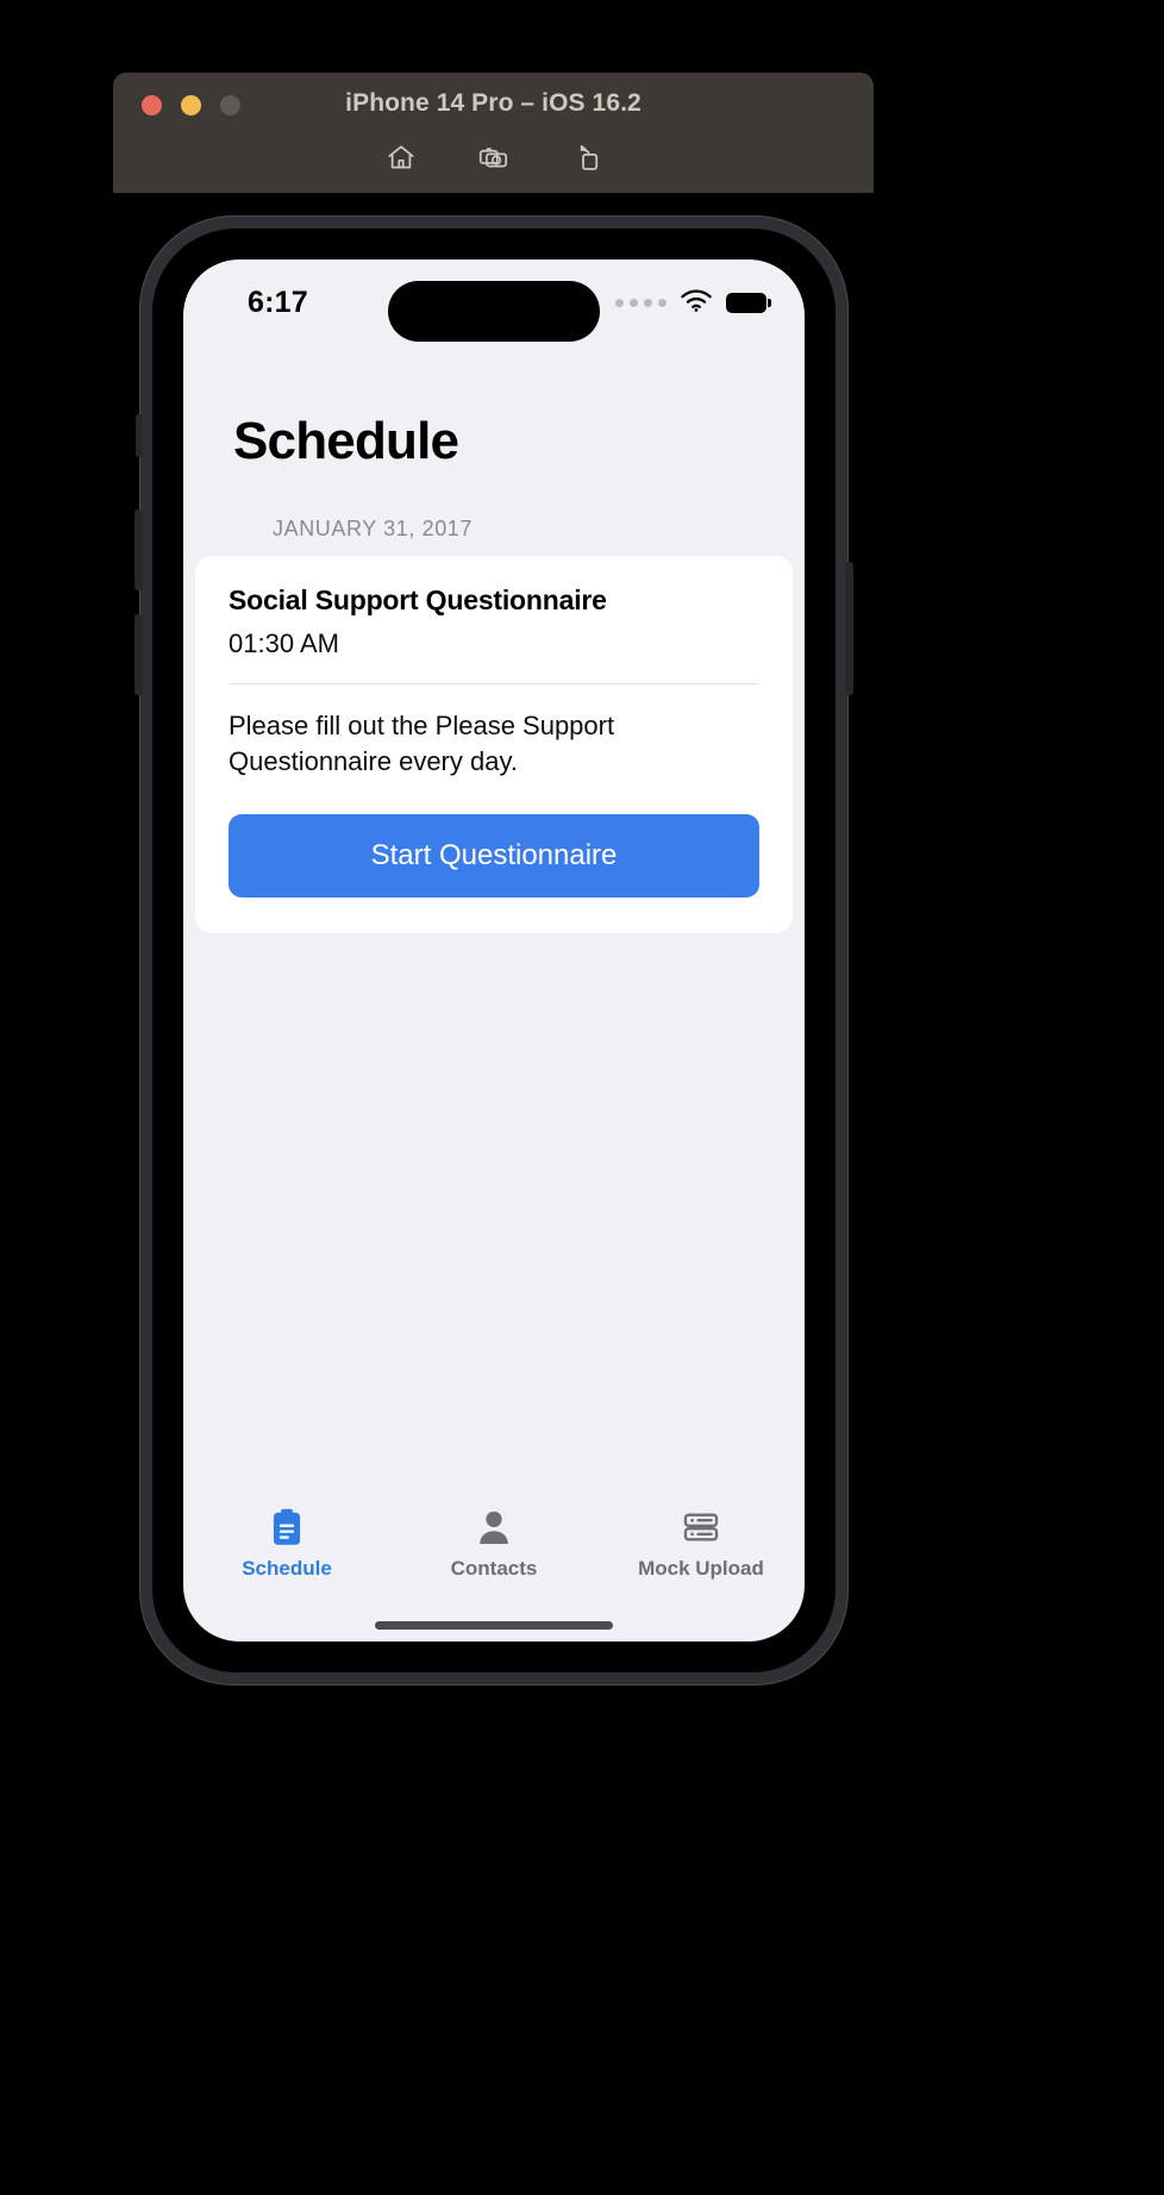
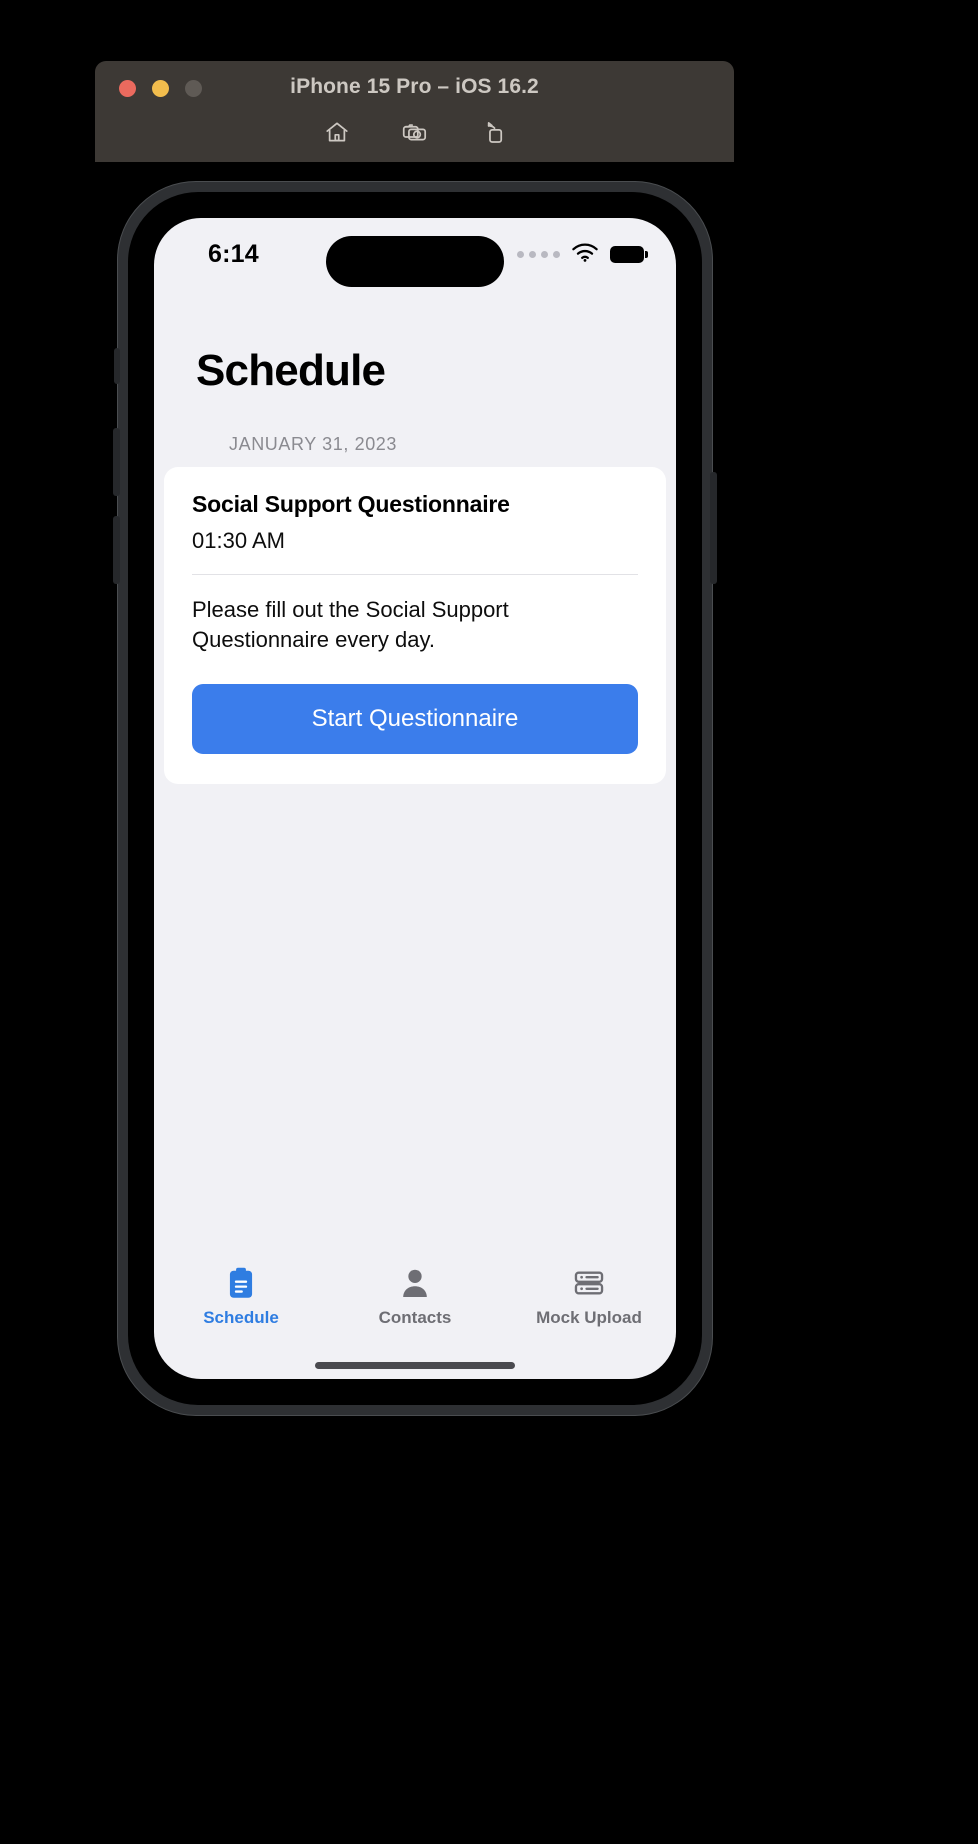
- iPhone 14 Pro – iOS 16.2
+ iPhone 15 Pro – iOS 16.2
- 6:17
+ 6:14
  Schedule
- JANUARY 31, 2017
+ JANUARY 31, 2023
  Social Support Questionnaire
  01:30 AM
- Please fill out the Please Support Questionnaire every day.
+ Please fill out the Social Support Questionnaire every day.
  Start Questionnaire
  Schedule
  Contacts
  Mock Upload
